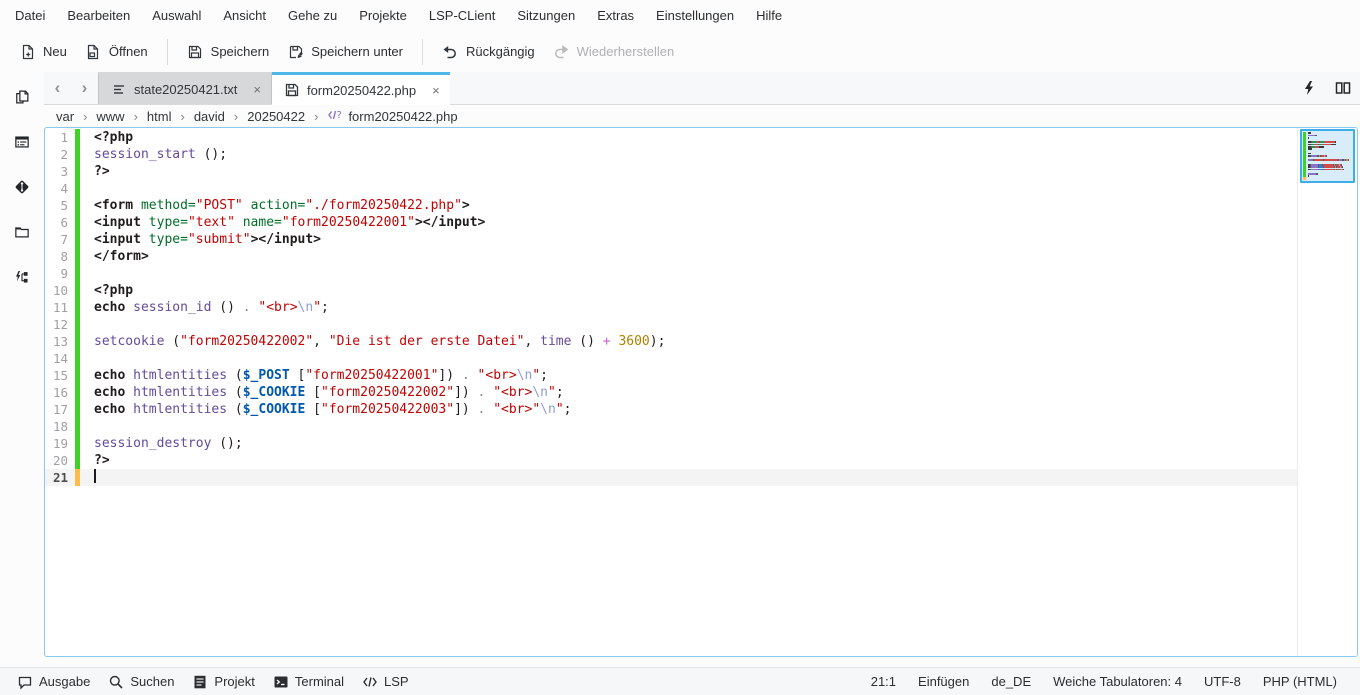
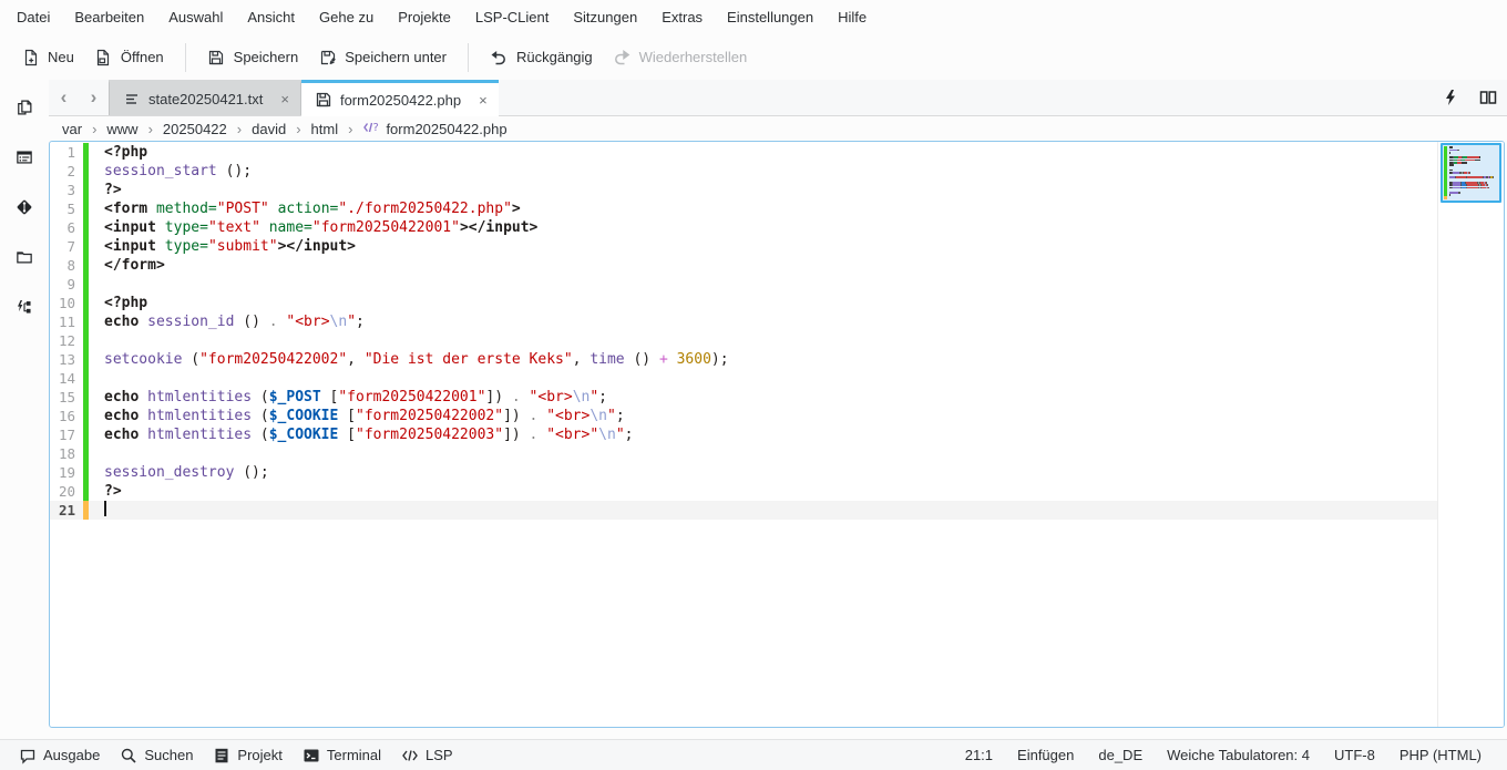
  Datei
  Bearbeiten
  Auswahl
  Ansicht
  Gehe zu
  Projekte
  LSP-CLient
  Sitzungen
  Extras
  Einstellungen
  Hilfe
  Neu
  Öffnen
  Speichern
  Speichern unter
  Rückgängig
  Wiederherstellen
  ‹
  ›
  state20250421.txt
  ×
  form20250422.php
  ×
  var
  ›
  www
  ›
- html
+ 20250422
  ›
  david
  ›
- 20250422
+ html
  ›
  ?
  form20250422.php
  1
  <?php
  2
  session_start ();
  3
  ?>
- 4
  5
  <form method="POST" action="./form20250422.php">
  6
  <input type="text" name="form20250422001"></input>
  7
  <input type="submit"></input>
  8
  </form>
  9
  10
  <?php
  11
  echo session_id () . "<br>\n";
  12
  13
- setcookie ("form20250422002", "Die ist der erste Datei", time () + 3600);
+ setcookie ("form20250422002", "Die ist der erste Keks", time () + 3600);
  14
  15
  echo htmlentities ($_POST ["form20250422001"]) . "<br>\n";
  16
  echo htmlentities ($_COOKIE ["form20250422002"]) . "<br>\n";
  17
  echo htmlentities ($_COOKIE ["form20250422003"]) . "<br>"\n";
  18
  19
  session_destroy ();
  20
  ?>
  21
  Ausgabe
  Suchen
  Projekt
  Terminal
  LSP
  21:1
  Einfügen
  de_DE
  Weiche Tabulatoren: 4
  UTF-8
  PHP (HTML)
